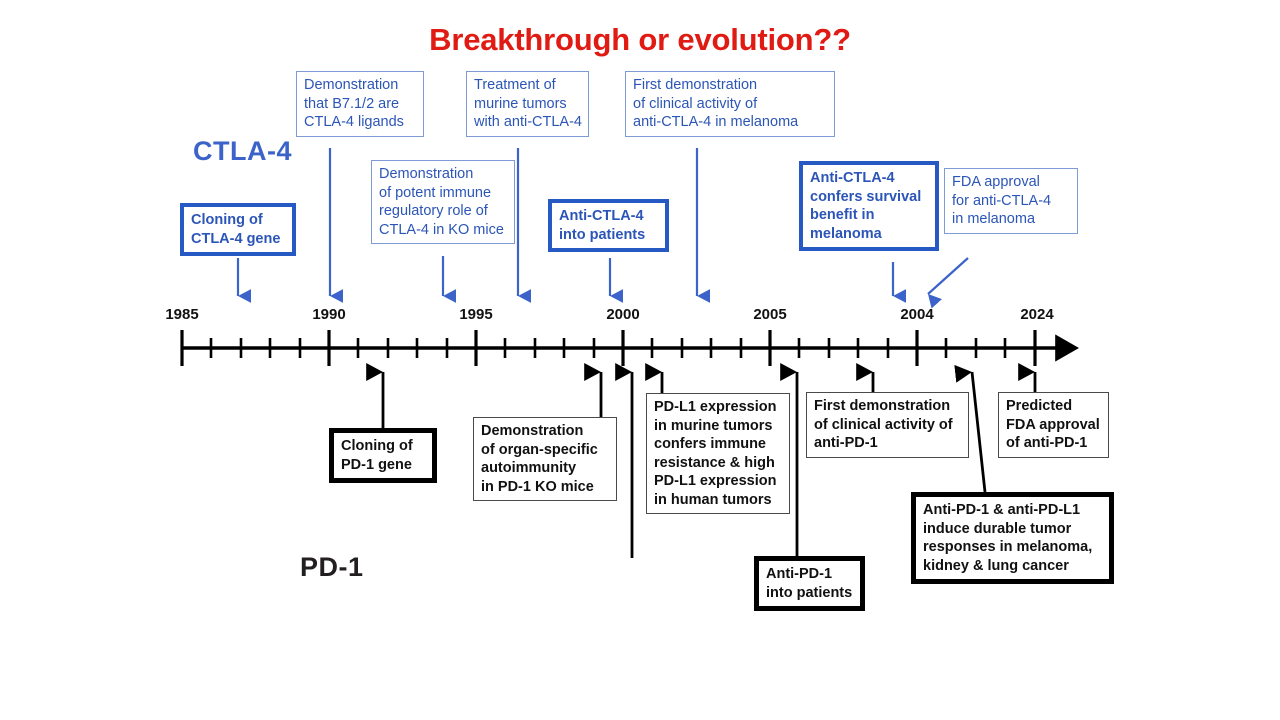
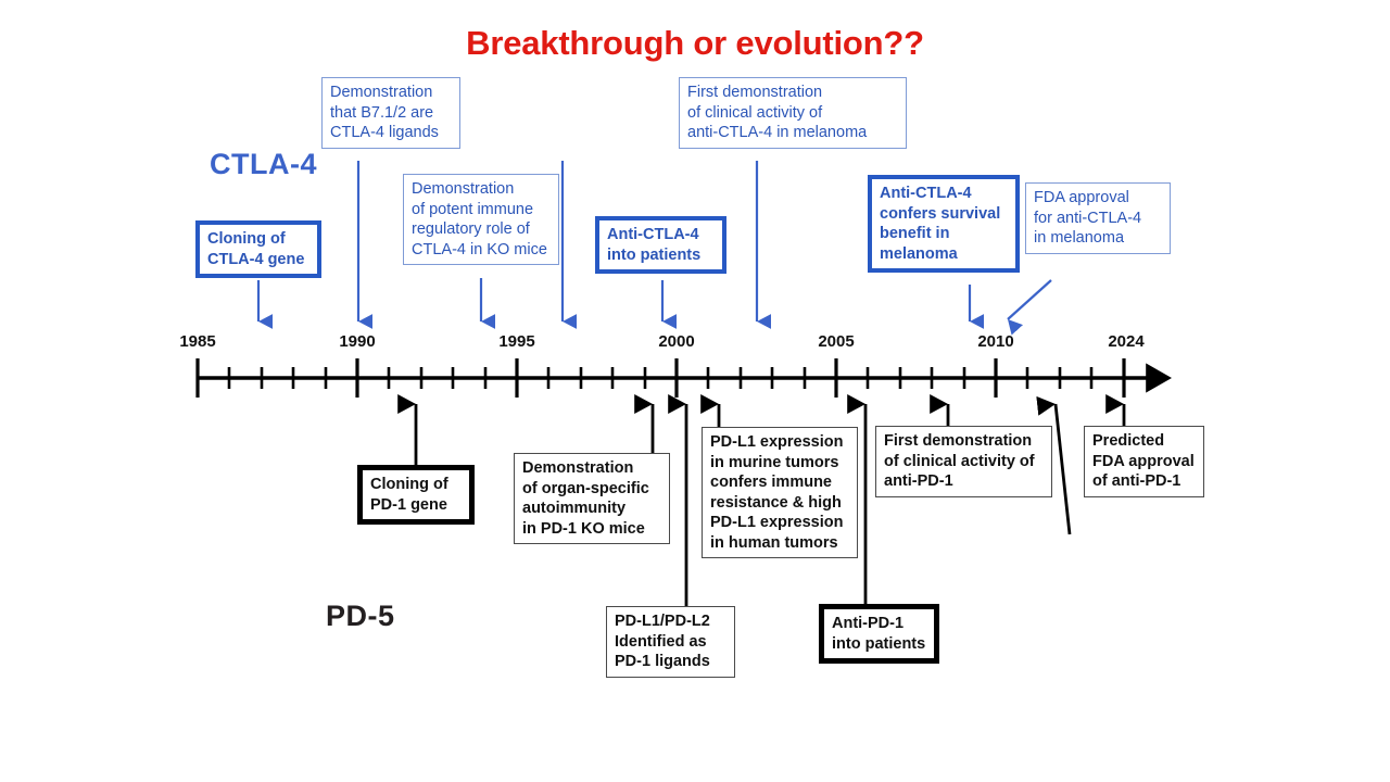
  Breakthrough or evolution??
  CTLA-4
- PD-1
+ PD-5
  1985
  1990
  1995
  2000
  2005
- 2004
+ 2010
  2024
  Cloning of
  CTLA-4 gene
  Demonstration
  that B7.1/2 are
  CTLA-4 ligands
  Demonstration
  of potent immune
  regulatory role of
  CTLA-4 in KO mice
- Treatment of
- murine tumors
- with anti-CTLA-4
  Anti-CTLA-4
  into patients
  First demonstration
  of clinical activity of
  anti-CTLA-4 in melanoma
  Anti-CTLA-4
  confers survival
  benefit in
  melanoma
  FDA approval
  for anti-CTLA-4
  in melanoma
  Cloning of
  PD-1 gene
  Demonstration
  of organ-specific
  autoimmunity
  in PD-1 KO mice
+ PD-L1/PD-L2
+ Identified as
+ PD-1 ligands
  PD-L1 expression
  in murine tumors
  confers immune
  resistance & high
  PD-L1 expression
  in human tumors
  Anti-PD-1
  into patients
  First demonstration
  of clinical activity of
  anti-PD-1
- Anti-PD-1 & anti-PD-L1
- induce durable tumor
- responses in melanoma,
- kidney & lung cancer
  Predicted
  FDA approval
  of anti-PD-1
